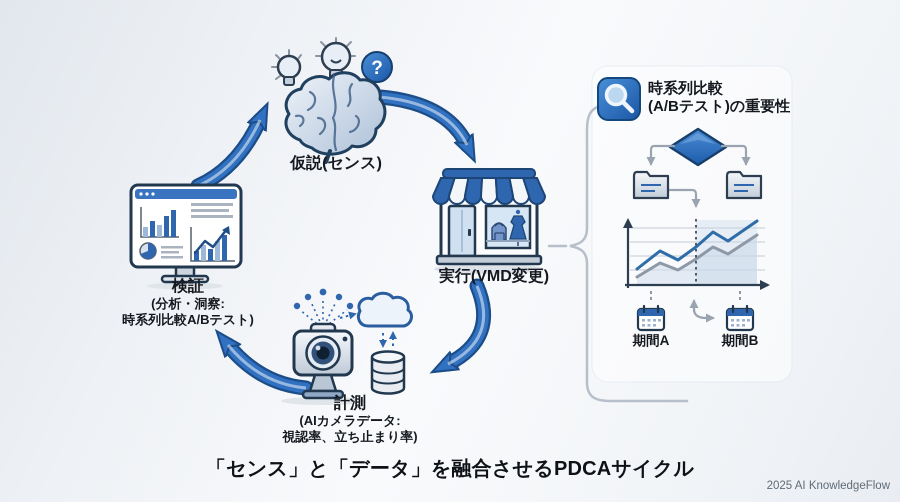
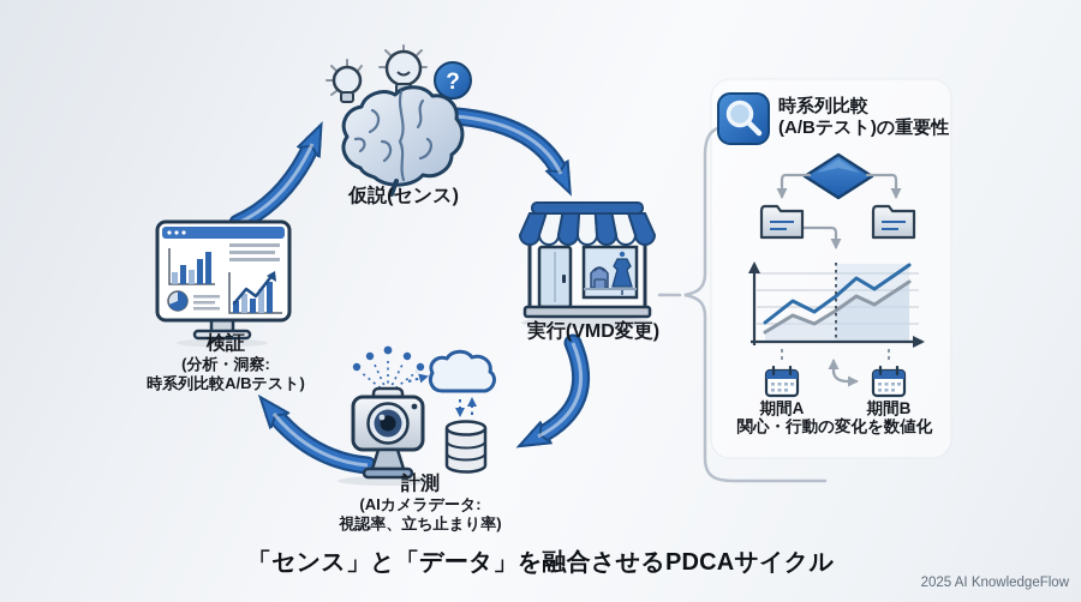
  ?
  仮説(センス)
  実行(VMD変更)
  検証
  (分析・洞察:
  時系列比較A/Bテスト)
  計測
  (AIカメラデータ:
  視認率、立ち止まり率)
  時系列比較
  (A/Bテスト)の重要性
  期間A
  期間B
+ 関心・行動の変化を数値化
  「センス」と「データ」を融合させるPDCAサイクル
  2025 AI KnowledgeFlow
